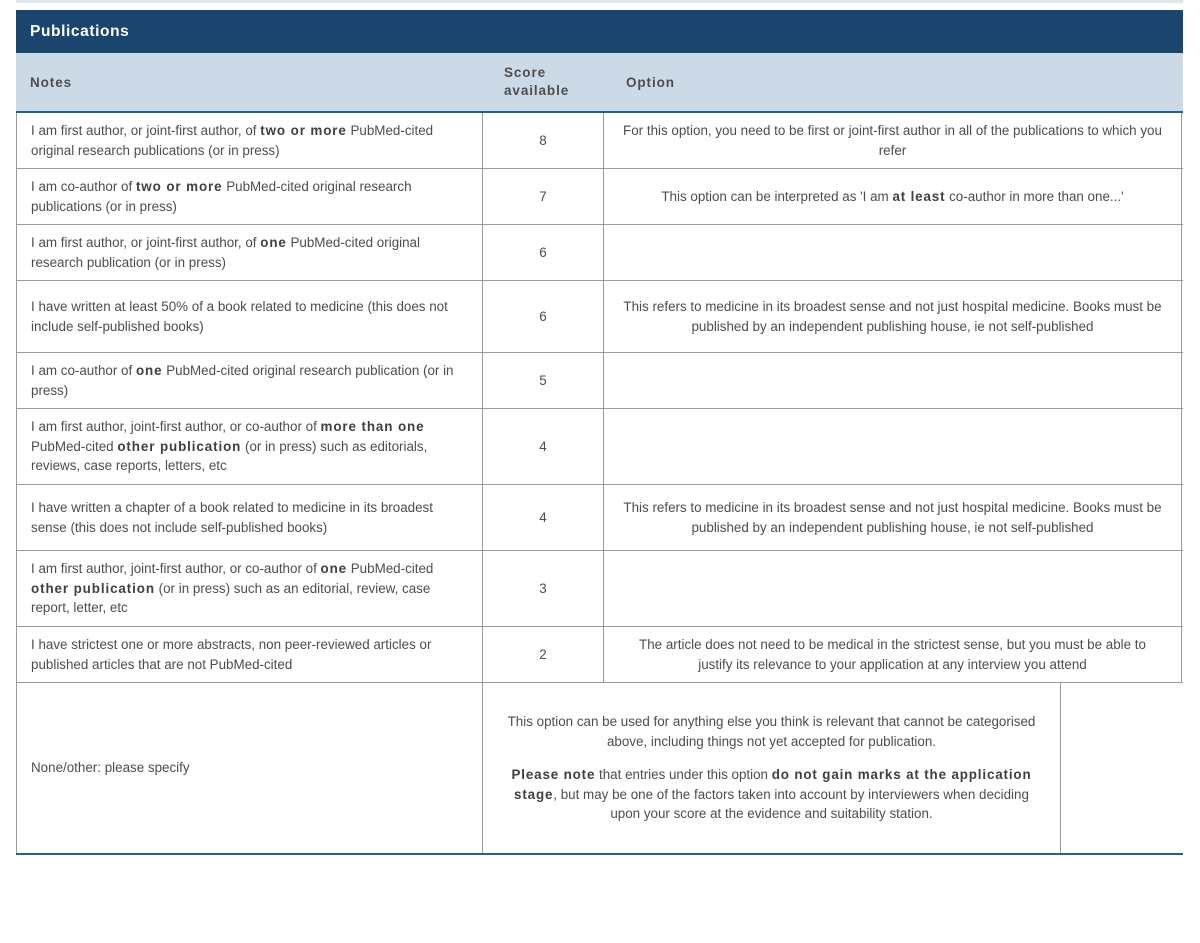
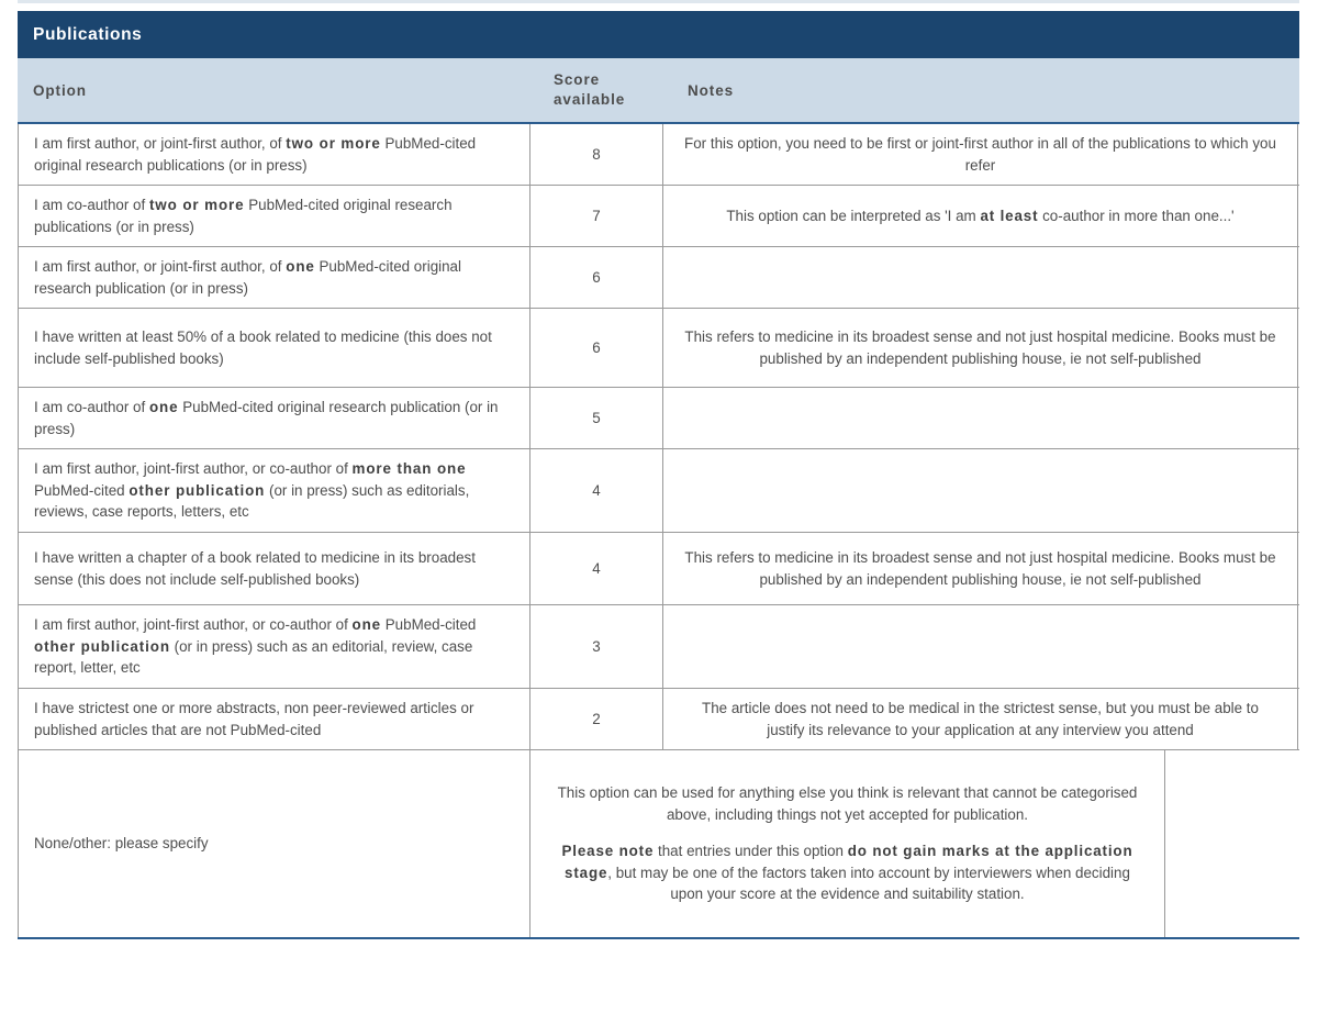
  Publications
- Notes
+ Option
  Score
  available
- Option
+ Notes
  I am first author, or joint-first author, of two or more PubMed-cited original research publications (or in press)
  8
  For this option, you need to be first or joint-first author in all of the publications to which you refer
  I am co-author of two or more PubMed-cited original research publications (or in press)
  7
  This option can be interpreted as 'I am at least co-author in more than one...'
  I am first author, or joint-first author, of one PubMed-cited original research publication (or in press)
  6
  I have written at least 50% of a book related to medicine (this does not include self-published books)
  6
  This refers to medicine in its broadest sense and not just hospital medicine. Books must be published by an independent publishing house, ie not self-published
  I am co-author of one PubMed-cited original research publication (or in press)
  5
  I am first author, joint-first author, or co-author of more than one PubMed-cited other publication (or in press) such as editorials, reviews, case reports, letters, etc
  4
  I have written a chapter of a book related to medicine in its broadest sense (this does not include self-published books)
  4
  This refers to medicine in its broadest sense and not just hospital medicine. Books must be published by an independent publishing house, ie not self-published
  I am first author, joint-first author, or co-author of one PubMed-cited other publication (or in press) such as an editorial, review, case report, letter, etc
  3
  I have strictest one or more abstracts, non peer-reviewed articles or published articles that are not PubMed-cited
  2
  The article does not need to be medical in the strictest sense, but you must be able to justify its relevance to your application at any interview you attend
  None/other: please specify
  This option can be used for anything else you think is relevant that cannot be categorised above, including things not yet accepted for publication.
  Please note that entries under this option do not gain marks at the application stage, but may be one of the factors taken into account by interviewers when deciding upon your score at the evidence and suitability station.
